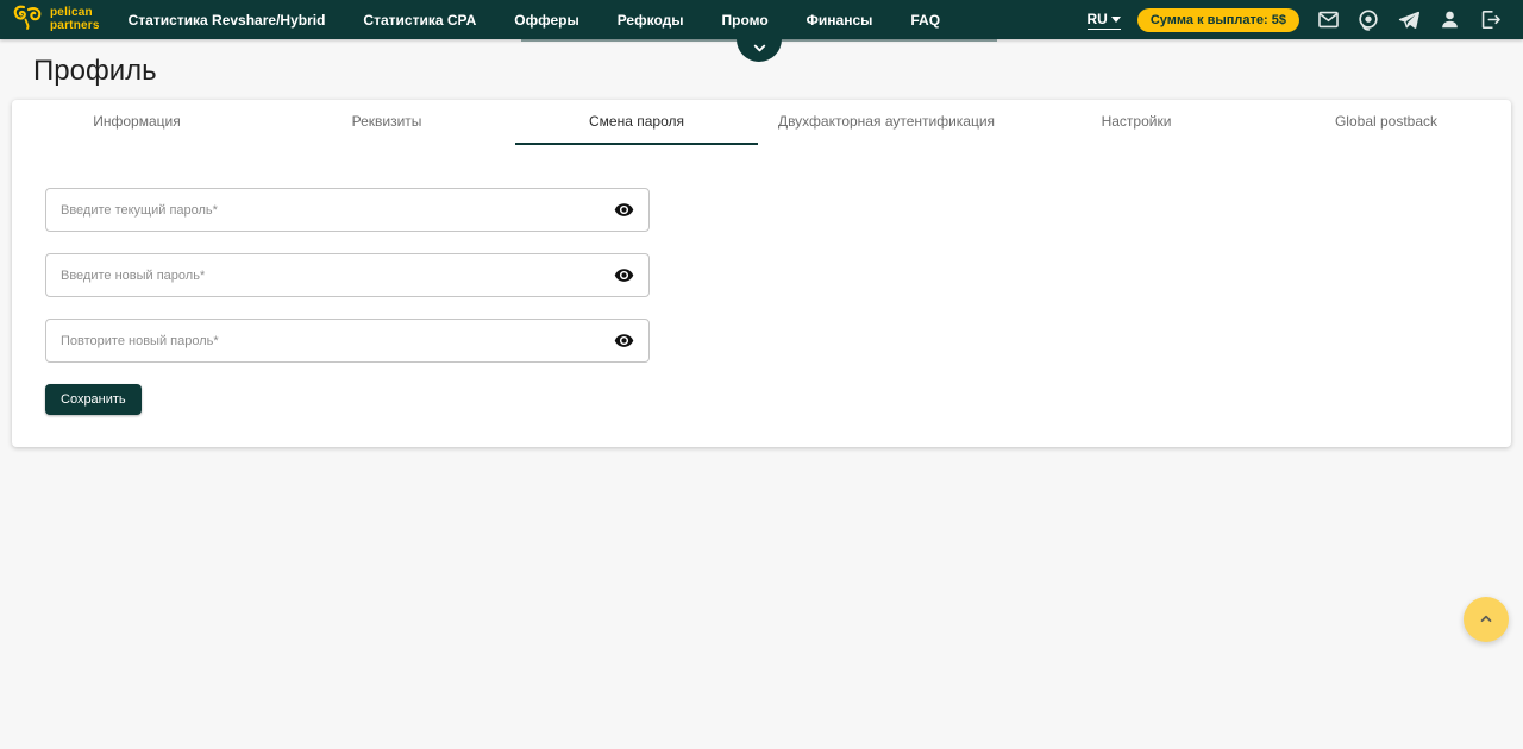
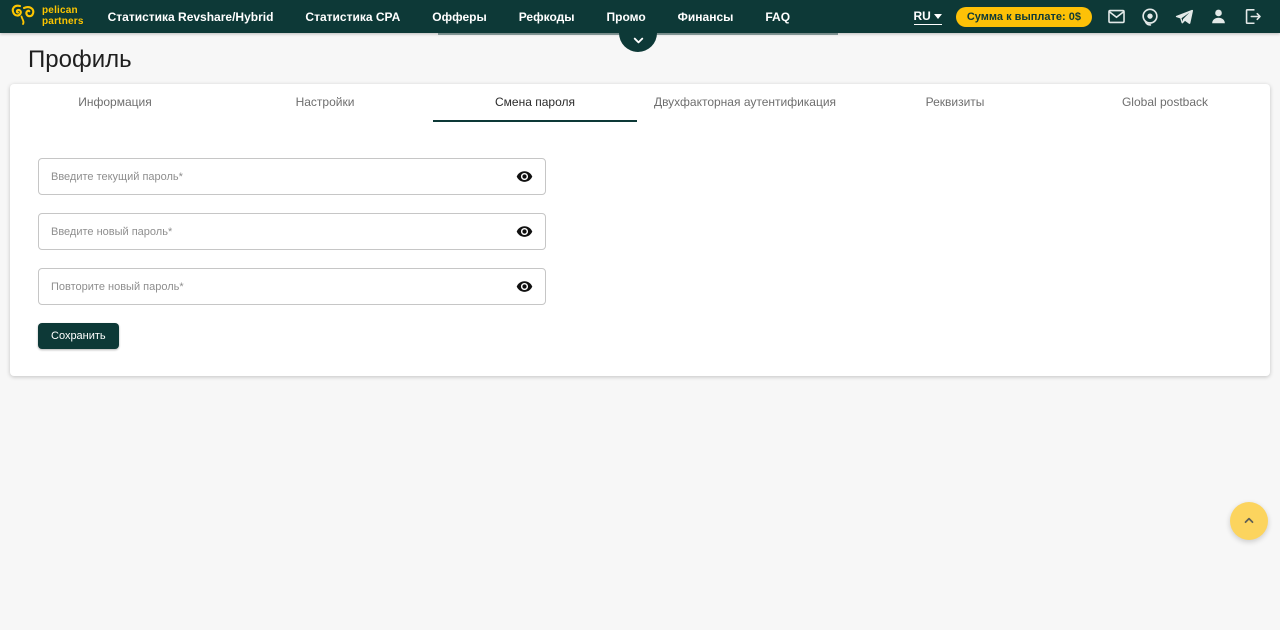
  pelican
  partners
  Статистика Revshare/Hybrid
  Статистика CPA
  Офферы
  Рефкоды
  Промо
  Финансы
  FAQ
  RU
- Сумма к выплате: 5$
+ Сумма к выплате: 0$
  Профиль
  Информация
- Реквизиты
+ Настройки
  Смена пароля
  Двухфакторная аутентификация
- Настройки
+ Реквизиты
  Global postback
  Введите текущий пароль*
  Введите новый пароль*
  Повторите новый пароль*
  Сохранить
